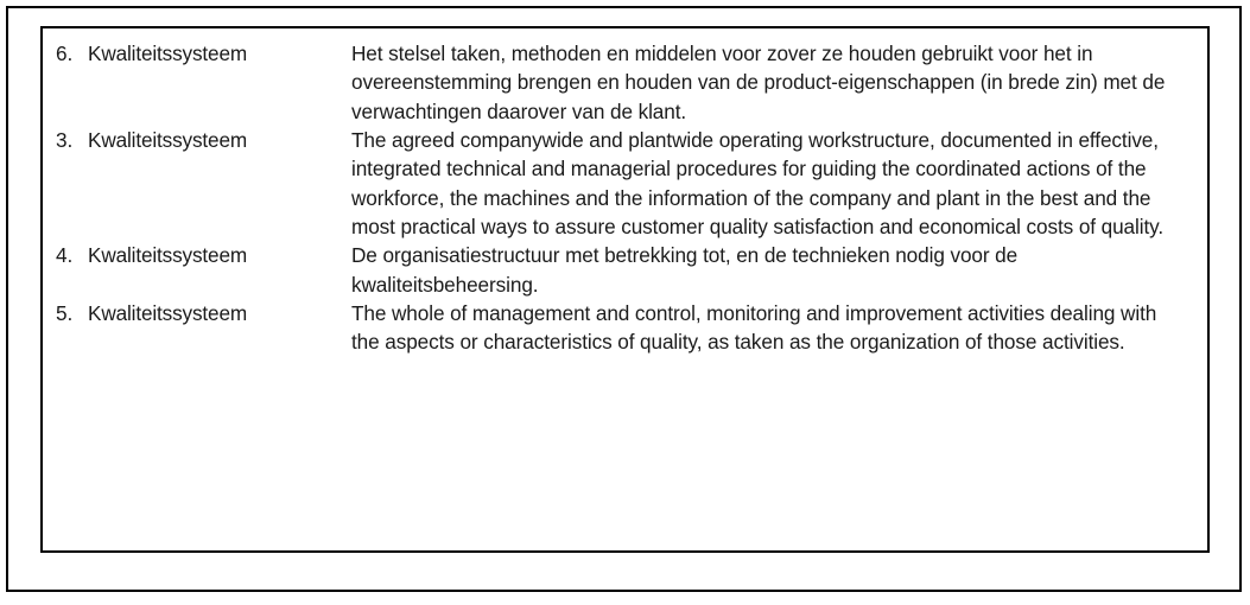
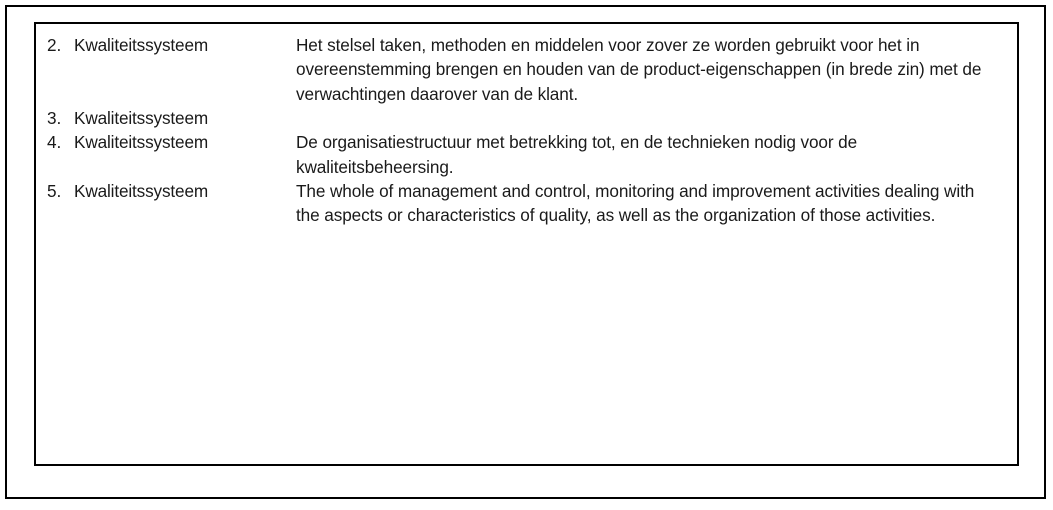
- 6.
+ 2.
  Kwaliteitssysteem
- Het stelsel taken, methoden en middelen voor zover ze houden gebruikt voor het in overeenstemming brengen en houden van de product-eigenschappen (in brede zin) met de verwachtingen daarover van de klant.
+ Het stelsel taken, methoden en middelen voor zover ze worden gebruikt voor het in overeenstemming brengen en houden van de product-eigenschappen (in brede zin) met de verwachtingen daarover van de klant.
  3.
  Kwaliteitssysteem
- The agreed companywide and plantwide operating workstructure, documented in effective, integrated technical and managerial procedures for guiding the coordinated actions of the workforce, the machines and the information of the company and plant in the best and the most practical ways to assure customer quality satisfaction and economical costs of quality.
  4.
  Kwaliteitssysteem
  De organisatiestructuur met betrekking tot, en de technieken nodig voor de kwaliteitsbeheersing.
  5.
  Kwaliteitssysteem
- The whole of management and control, monitoring and improvement activities dealing with the aspects or characteristics of quality, as taken as the organization of those activities.
+ The whole of management and control, monitoring and improvement activities dealing with the aspects or characteristics of quality, as well as the organization of those activities.
